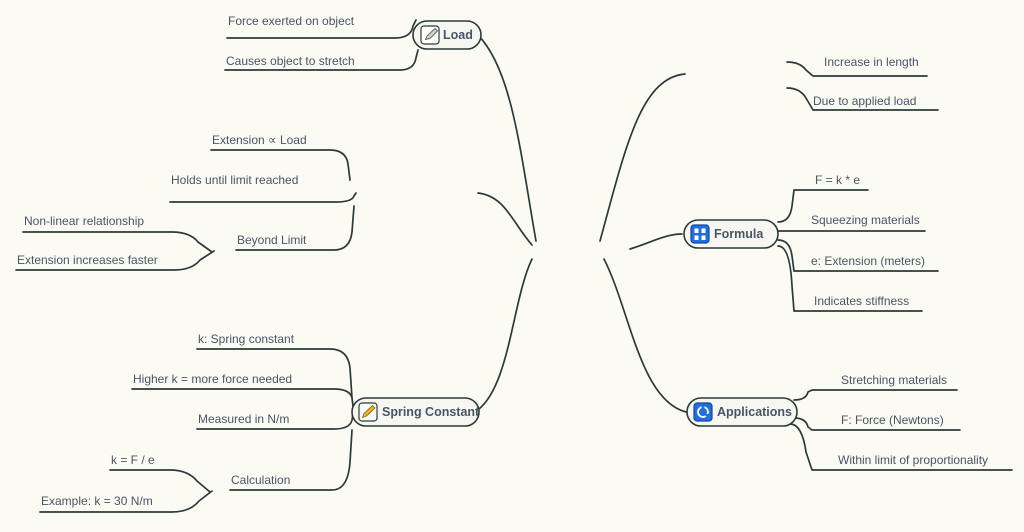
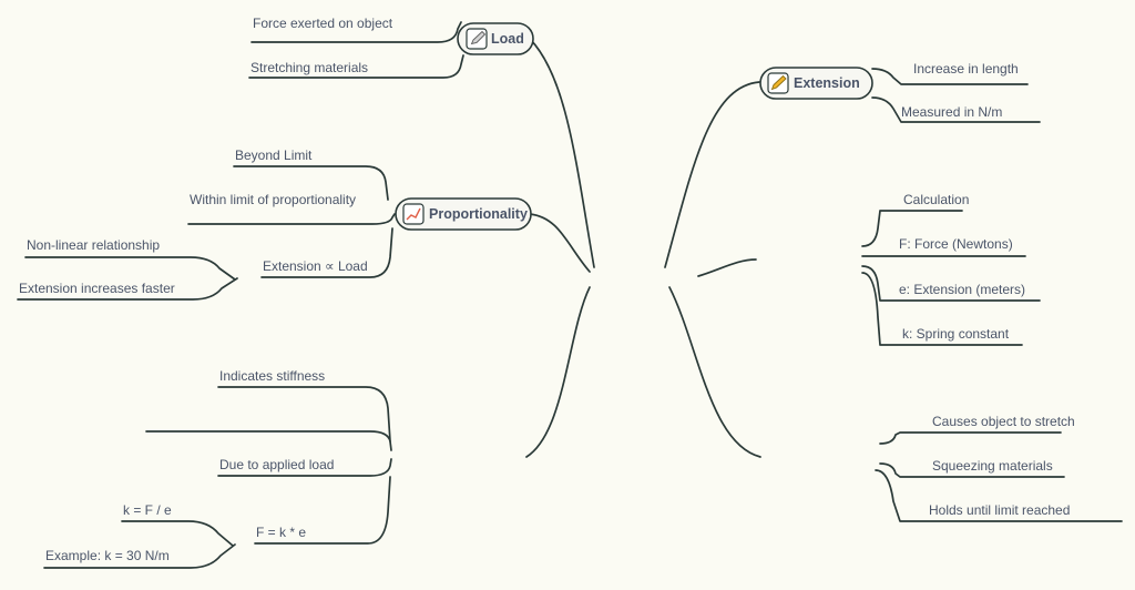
  Force exerted on object
- Causes object to stretch
+ Stretching materials
  Load
- Extension ∝ Load
+ Beyond Limit
- Holds until limit reached
+ Within limit of proportionality
- Beyond Limit
+ Extension ∝ Load
  Non-linear relationship
  Extension increases faster
+ Proportionality
- k: Spring constant
+ Indicates stiffness
- Higher k = more force needed
- Measured in N/m
+ Due to applied load
- Calculation
+ F = k * e
  k = F / e
  Example: k = 30 N/m
- Spring Constant
  Increase in length
- Due to applied load
+ Measured in N/m
+ Extension
- F = k * e
+ Calculation
- Squeezing materials
+ F: Force (Newtons)
  e: Extension (meters)
- Indicates stiffness
+ k: Spring constant
- Formula
- Stretching materials
+ Causes object to stretch
- F: Force (Newtons)
+ Squeezing materials
- Within limit of proportionality
+ Holds until limit reached
- Applications
